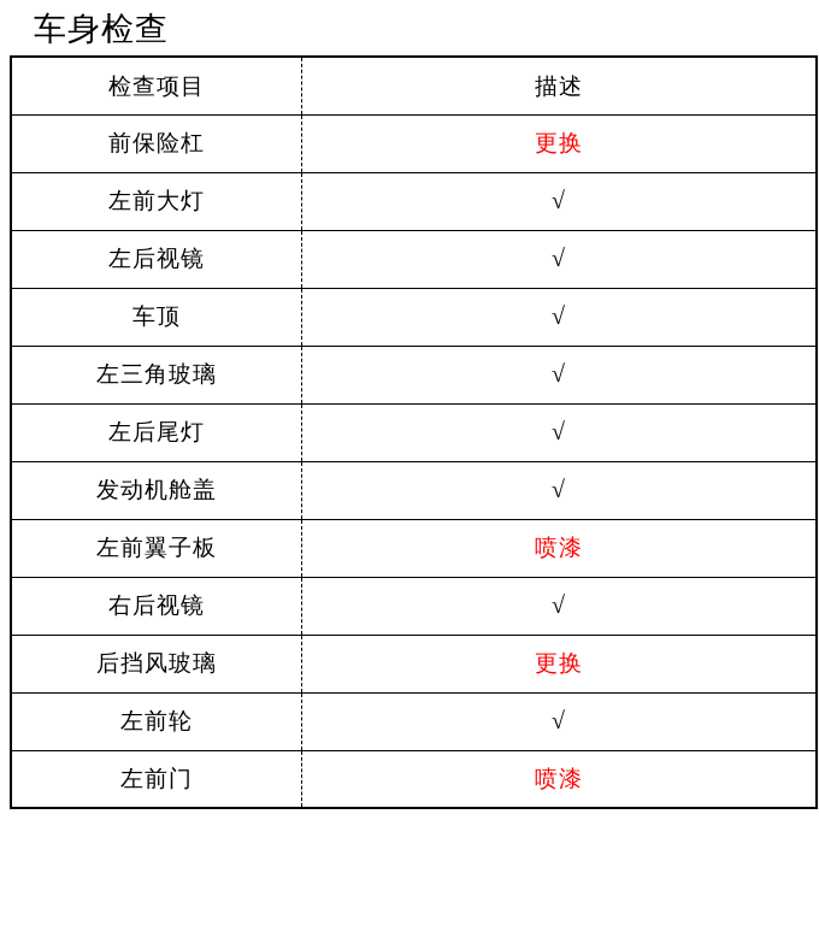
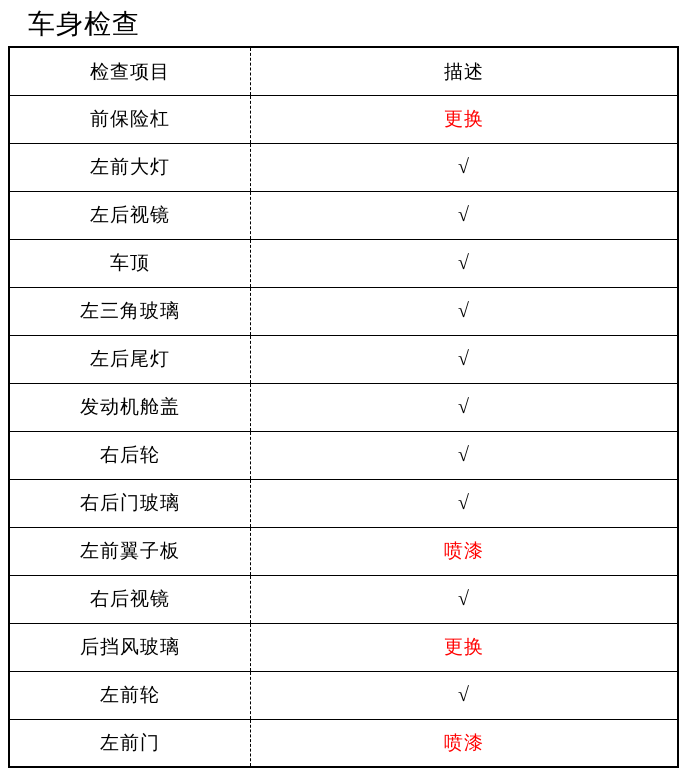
  车身检查
  检查项目	描述
  前保险杠	更换
  左前大灯	√
  左后视镜	√
  车顶	√
  左三角玻璃	√
  左后尾灯	√
  发动机舱盖	√
+ 右后轮	√
+ 右后门玻璃	√
  左前翼子板	喷漆
  右后视镜	√
  后挡风玻璃	更换
  左前轮	√
  左前门	喷漆
